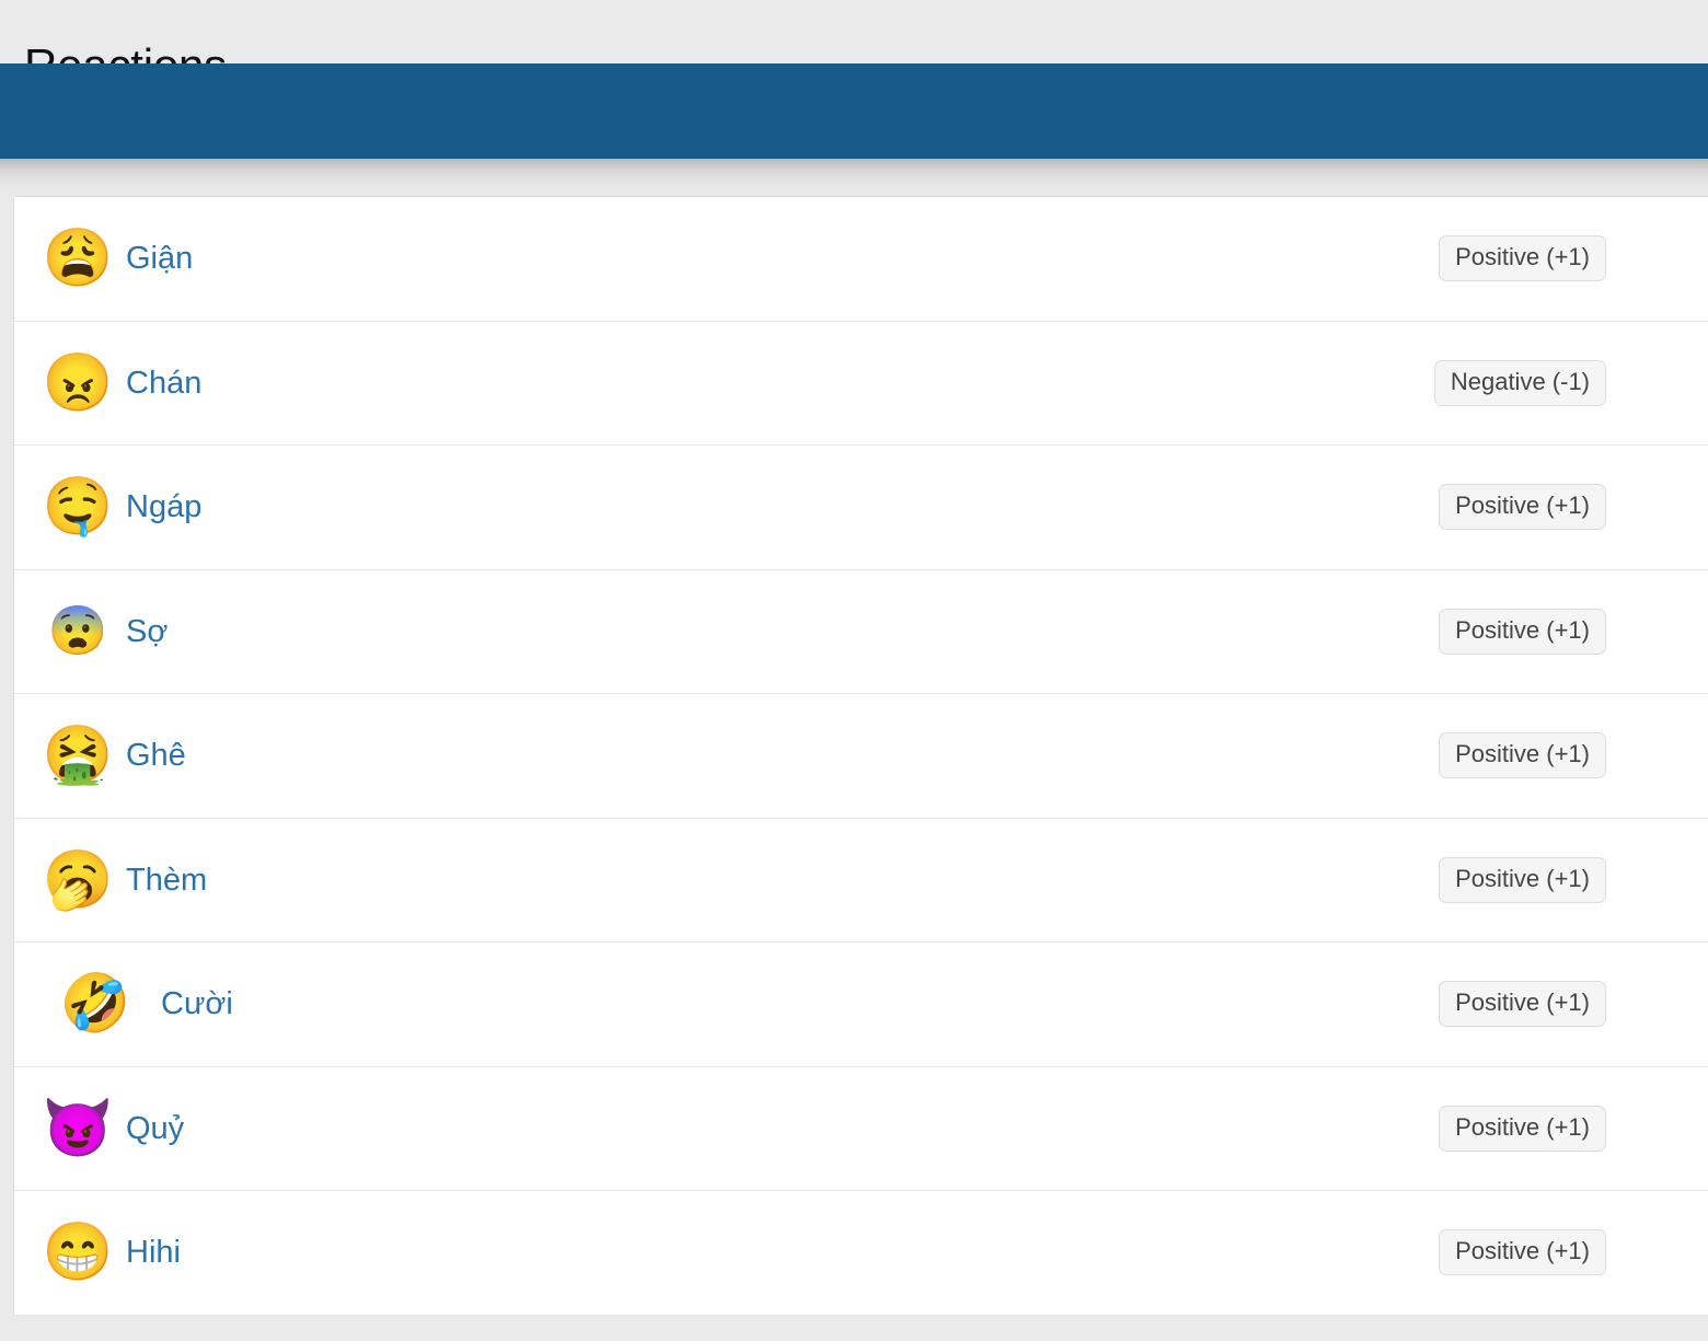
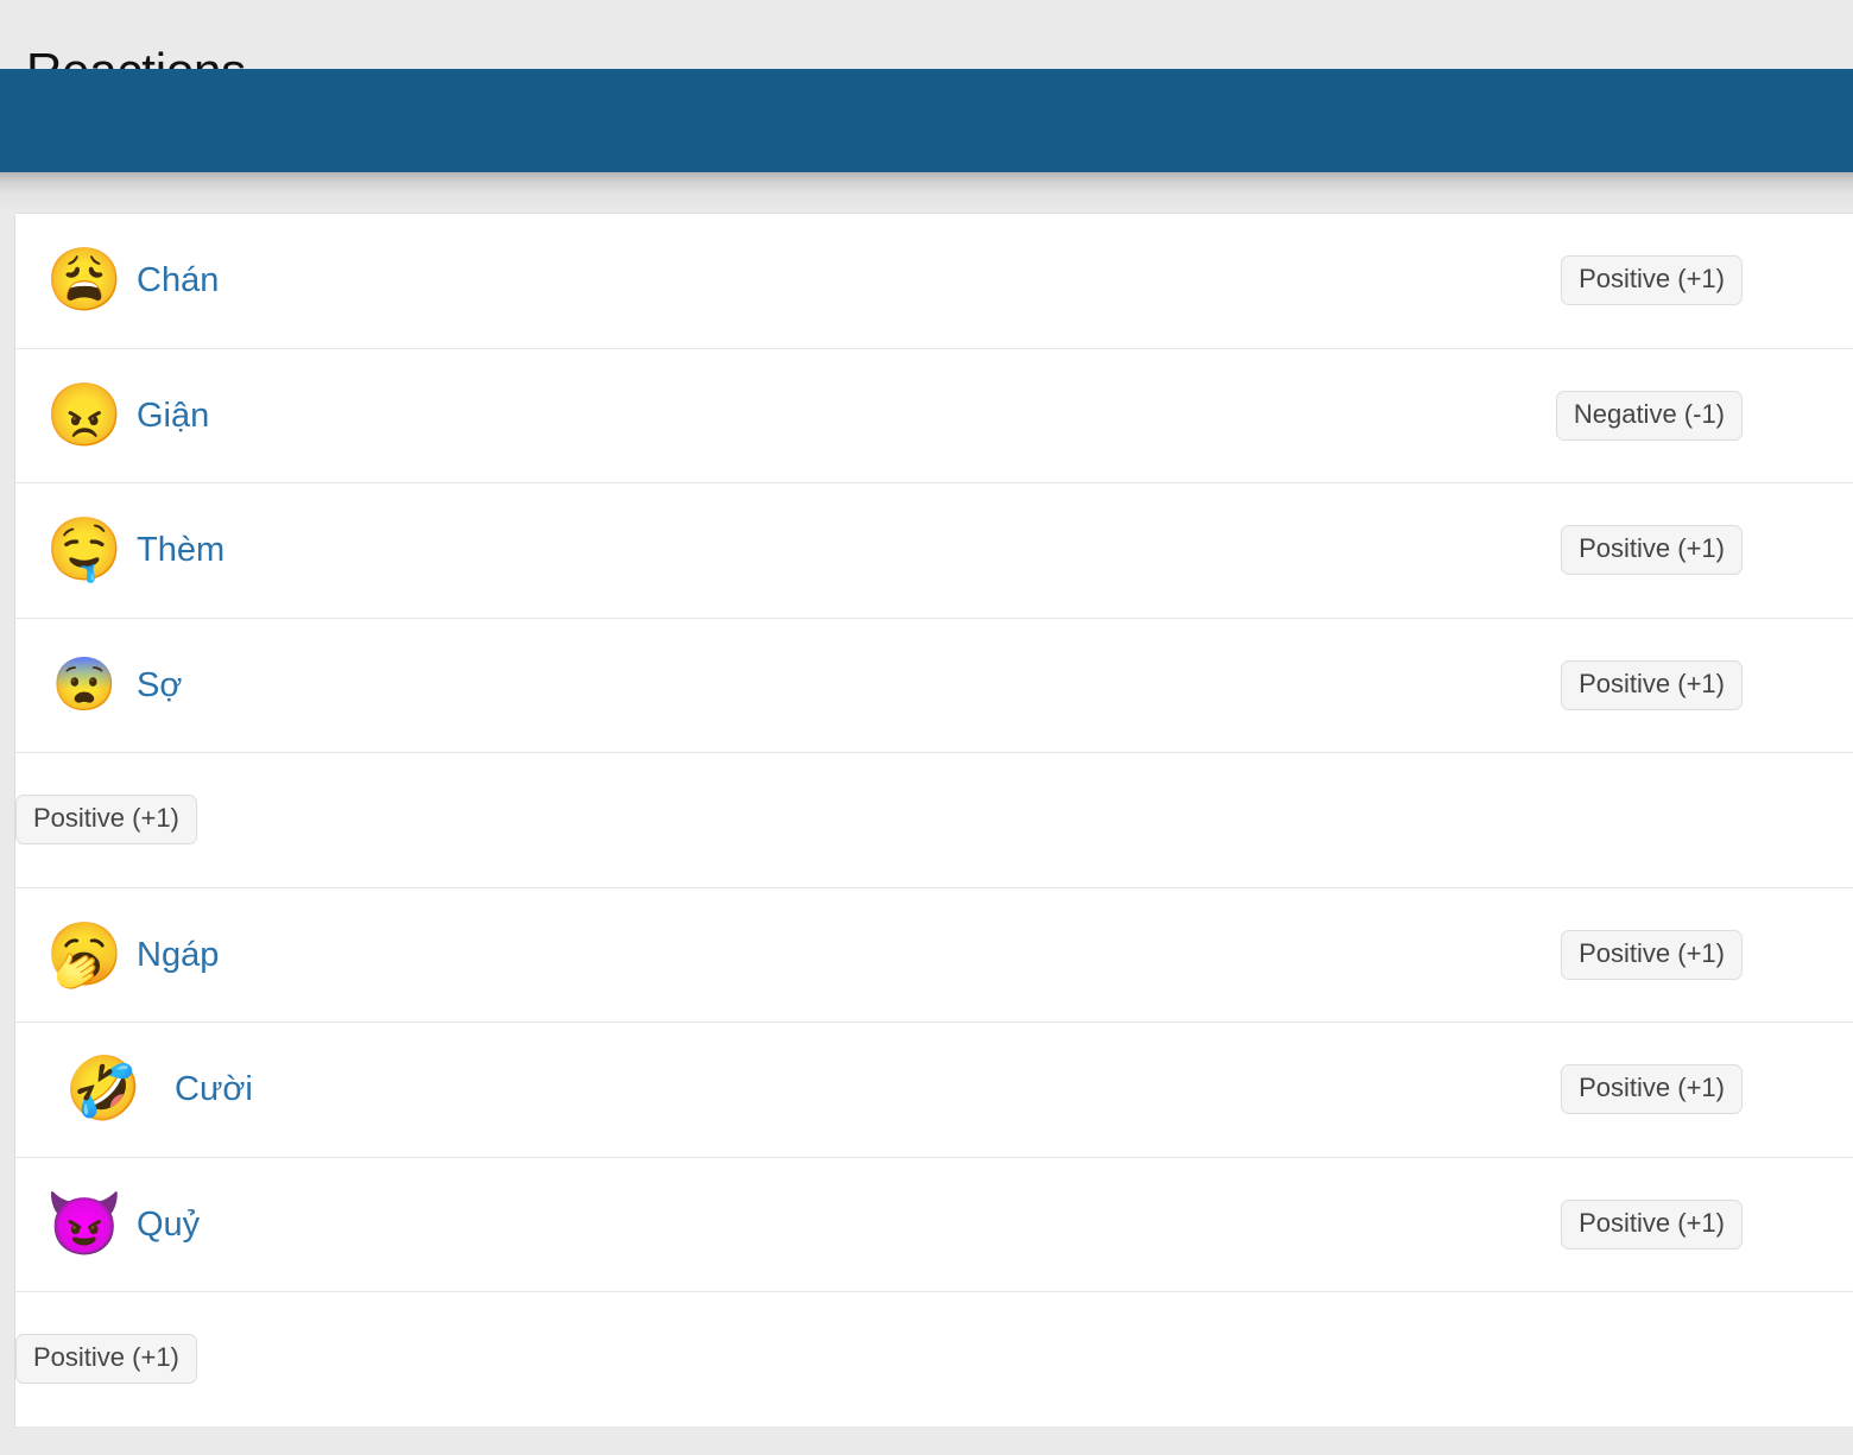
  😩
- Giận
+ Chán
  Positive (+1)
  😠
- Chán
+ Giận
  Negative (-1)
  🤤
- Ngáp
+ Thèm
  Positive (+1)
  😨
  Sợ
  Positive (+1)
- 🤮
- Ghê
  Positive (+1)
  🥱
- Thèm
+ Ngáp
  Positive (+1)
  🤣
  Cười
  Positive (+1)
  😈
  Quỷ
  Positive (+1)
- 😁
- Hihi
  Positive (+1)
